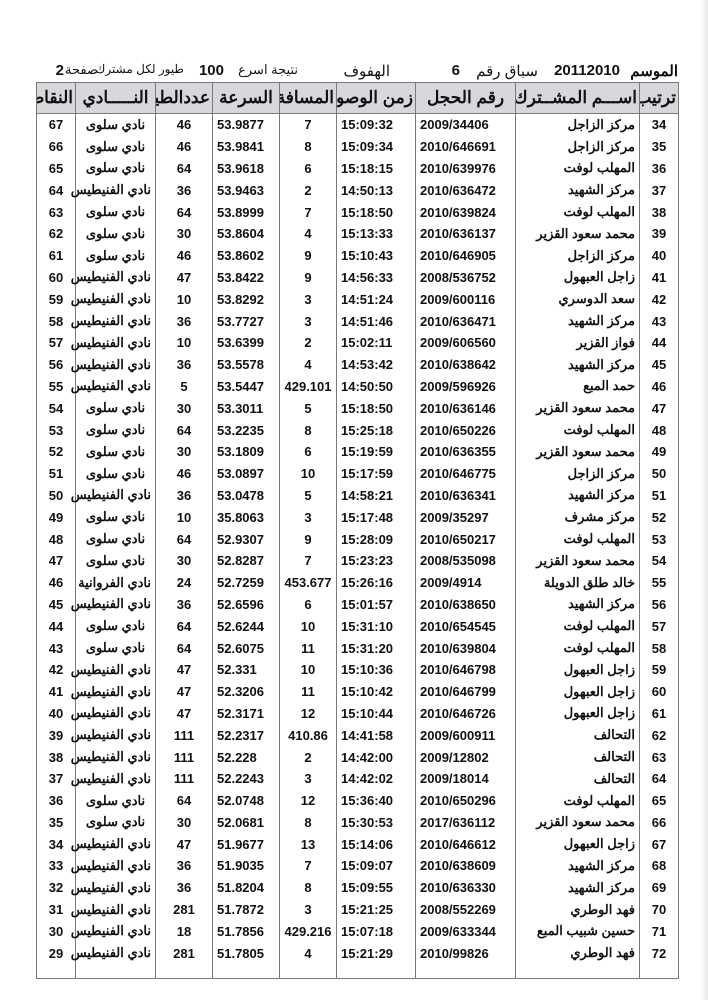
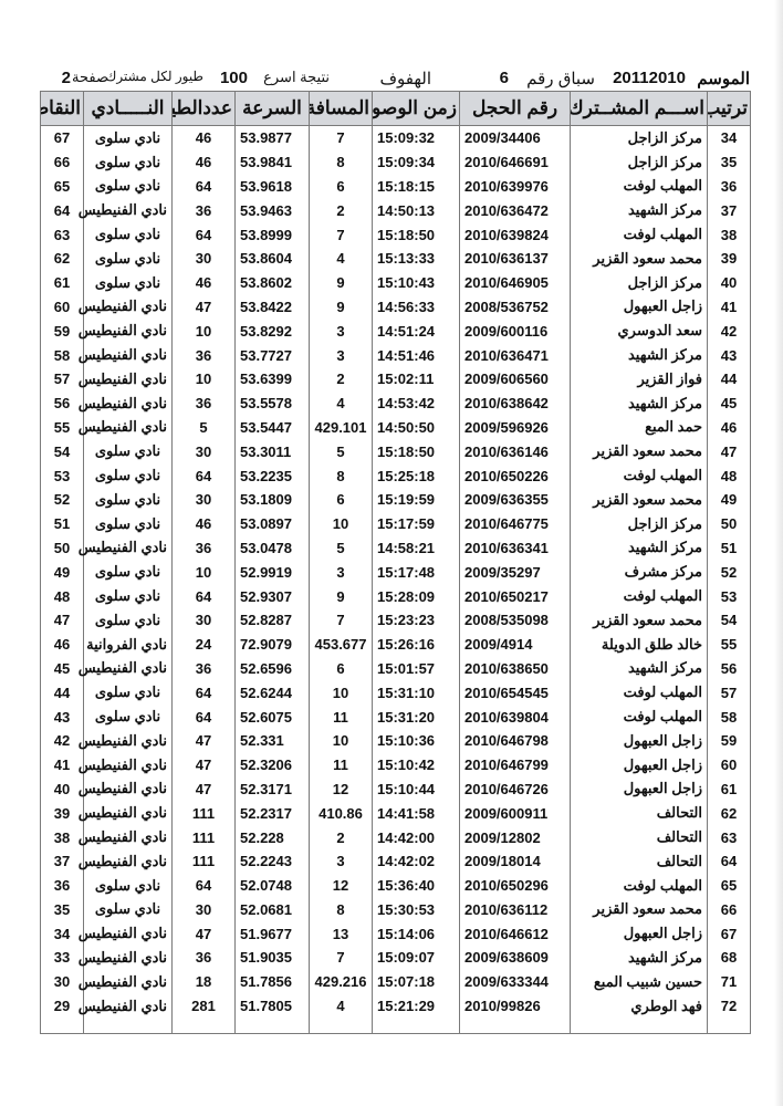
  الموسم
  20112010
  سباق رقم
  6
  الهفوف
  نتيجة اسرع
  100
  طيور لكل مشترك
  صفحة
  2
  ترتيب	اســـم المشــترك	رقم الحجل	زمن الوصو	المسافة	السرعة	عددالطي	النـــــادي	النقاط
  34	مركز الزاجل	2009/34406	15:09:32	7	53.9877	46	نادي سلوى	67
  35	مركز الزاجل	2010/646691	15:09:34	8	53.9841	46	نادي سلوى	66
  36	المهلب لوفت	2010/639976	15:18:15	6	53.9618	64	نادي سلوى	65
  37	مركز الشهيد	2010/636472	14:50:13	2	53.9463	36	نادي الفنيطيس	64
  38	المهلب لوفت	2010/639824	15:18:50	7	53.8999	64	نادي سلوى	63
  39	محمد سعود القزير	2010/636137	15:13:33	4	53.8604	30	نادي سلوى	62
  40	مركز الزاجل	2010/646905	15:10:43	9	53.8602	46	نادي سلوى	61
  41	زاجل العبهول	2008/536752	14:56:33	9	53.8422	47	نادي الفنيطيس	60
  42	سعد الدوسري	2009/600116	14:51:24	3	53.8292	10	نادي الفنيطيس	59
  43	مركز الشهيد	2010/636471	14:51:46	3	53.7727	36	نادي الفنيطيس	58
  44	فواز القزير	2009/606560	15:02:11	2	53.6399	10	نادي الفنيطيس	57
  45	مركز الشهيد	2010/638642	14:53:42	4	53.5578	36	نادي الفنيطيس	56
  46	حمد المبع	2009/596926	14:50:50	429.101	53.5447	5	نادي الفنيطيس	55
  47	محمد سعود القزير	2010/636146	15:18:50	5	53.3011	30	نادي سلوى	54
  48	المهلب لوفت	2010/650226	15:25:18	8	53.2235	64	نادي سلوى	53
- 49	محمد سعود القزير	2010/636355	15:19:59	6	53.1809	30	نادي سلوى	52
+ 49	محمد سعود القزير	2009/636355	15:19:59	6	53.1809	30	نادي سلوى	52
  50	مركز الزاجل	2010/646775	15:17:59	10	53.0897	46	نادي سلوى	51
  51	مركز الشهيد	2010/636341	14:58:21	5	53.0478	36	نادي الفنيطيس	50
- 52	مركز مشرف	2009/35297	15:17:48	3	35.8063	10	نادي سلوى	49
+ 52	مركز مشرف	2009/35297	15:17:48	3	52.9919	10	نادي سلوى	49
  53	المهلب لوفت	2010/650217	15:28:09	9	52.9307	64	نادي سلوى	48
  54	محمد سعود القزير	2008/535098	15:23:23	7	52.8287	30	نادي سلوى	47
- 55	خالد طلق الدويلة	2009/4914	15:26:16	453.677	52.7259	24	نادي الفروانية	46
+ 55	خالد طلق الدويلة	2009/4914	15:26:16	453.677	72.9079	24	نادي الفروانية	46
  56	مركز الشهيد	2010/638650	15:01:57	6	52.6596	36	نادي الفنيطيس	45
  57	المهلب لوفت	2010/654545	15:31:10	10	52.6244	64	نادي سلوى	44
  58	المهلب لوفت	2010/639804	15:31:20	11	52.6075	64	نادي سلوى	43
  59	زاجل العبهول	2010/646798	15:10:36	10	52.331	47	نادي الفنيطيس	42
  60	زاجل العبهول	2010/646799	15:10:42	11	52.3206	47	نادي الفنيطيس	41
  61	زاجل العبهول	2010/646726	15:10:44	12	52.3171	47	نادي الفنيطيس	40
  62	التحالف	2009/600911	14:41:58	410.86	52.2317	111	نادي الفنيطيس	39
  63	التحالف	2009/12802	14:42:00	2	52.228	111	نادي الفنيطيس	38
  64	التحالف	2009/18014	14:42:02	3	52.2243	111	نادي الفنيطيس	37
  65	المهلب لوفت	2010/650296	15:36:40	12	52.0748	64	نادي سلوى	36
- 66	محمد سعود القزير	2017/636112	15:30:53	8	52.0681	30	نادي سلوى	35
+ 66	محمد سعود القزير	2010/636112	15:30:53	8	52.0681	30	نادي سلوى	35
  67	زاجل العبهول	2010/646612	15:14:06	13	51.9677	47	نادي الفنيطيس	34
- 68	مركز الشهيد	2010/638609	15:09:07	7	51.9035	36	نادي الفنيطيس	33
+ 68	مركز الشهيد	2009/638609	15:09:07	7	51.9035	36	نادي الفنيطيس	33
- 69	مركز الشهيد	2010/636330	15:09:55	8	51.8204	36	نادي الفنيطيس	32
- 70	فهد الوطري	2008/552269	15:21:25	3	51.7872	281	نادي الفنيطيس	31
  71	حسين شبيب المبع	2009/633344	15:07:18	429.216	51.7856	18	نادي الفنيطيس	30
  72	فهد الوطري	2010/99826	15:21:29	4	51.7805	281	نادي الفنيطيس	29
